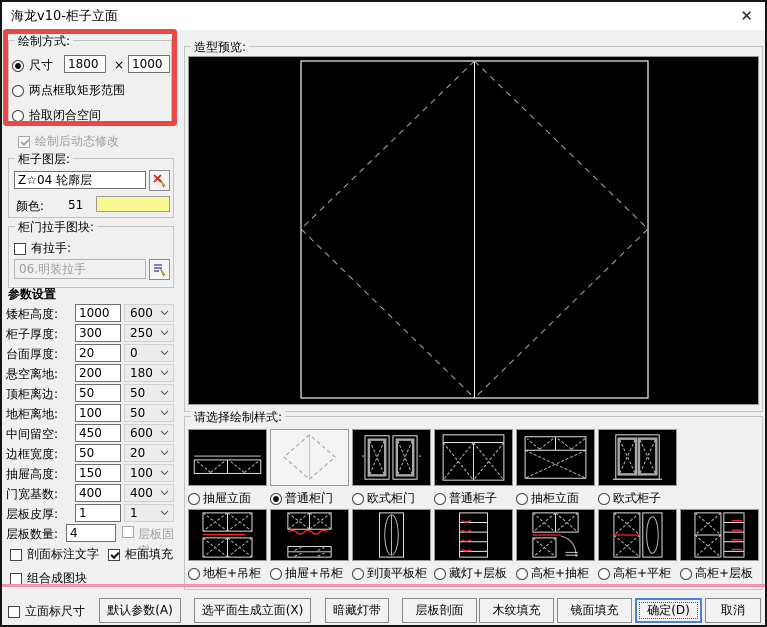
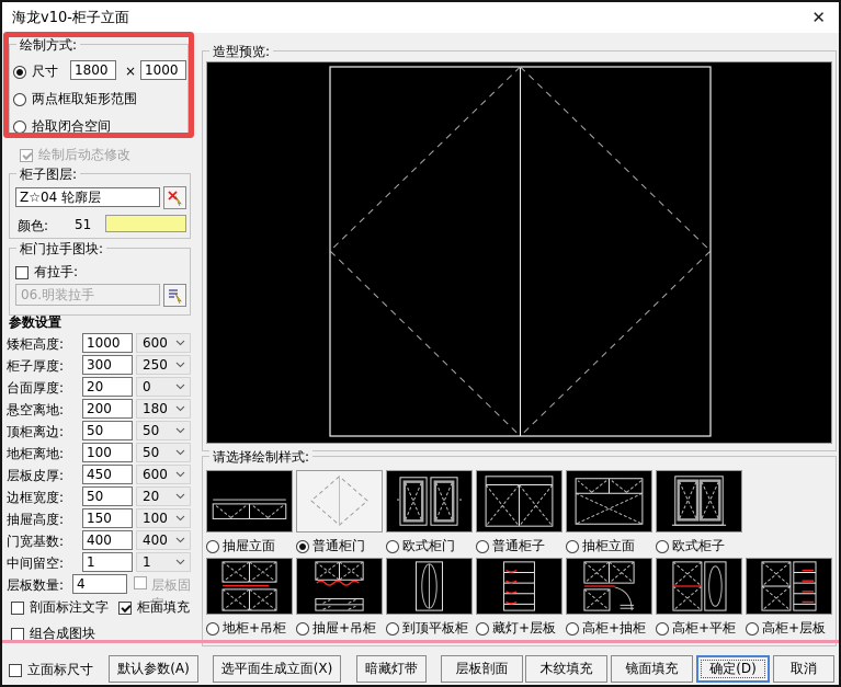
  海龙v10-柜子立面
  ✕
  绘制方式:
  尺寸
  1800
  ×
  1000
  两点框取矩形范围
  拾取闭合空间
  绘制后动态修改
  柜子图层:
  Z☆04 轮廓层
  颜色:
  51
  柜门拉手图块:
  有拉手:
  06.明装拉手
  参数设置
  矮柜高度:
  1000
  600
  柜子厚度:
  300
  250
  台面厚度:
  20
  0
  悬空离地:
  200
  180
  顶柜离边:
  50
  50
  地柜离地:
  100
  50
- 中间留空:
+ 层板皮厚:
  450
  600
  边框宽度:
  50
  20
  抽屉高度:
  150
  100
  门宽基数:
  400
  400
- 层板皮厚:
+ 中间留空:
  1
  1
  层板数量:
  4
  层板固定
  剖面标注文字
  柜面填充
  组合成图块
  立面标尺寸
  默认参数(A)
  选平面生成立面(X)
  暗藏灯带
  层板剖面
  木纹填充
  镜面填充
  确定(D)
  取消
  造型预览:
  请选择绘制样式:
  抽屉立面
  普通柜门
  欧式柜门
  普通柜子
  抽柜立面
  欧式柜子
  地柜+吊柜
  抽屉+吊柜
  到顶平板柜
  藏灯+层板
  高柜+抽柜
  高柜+平柜
  高柜+层板
